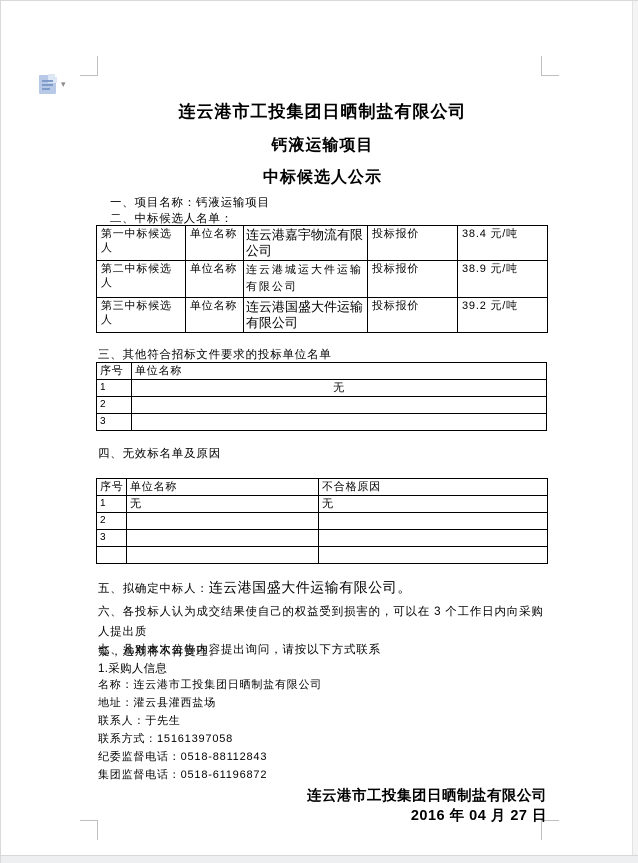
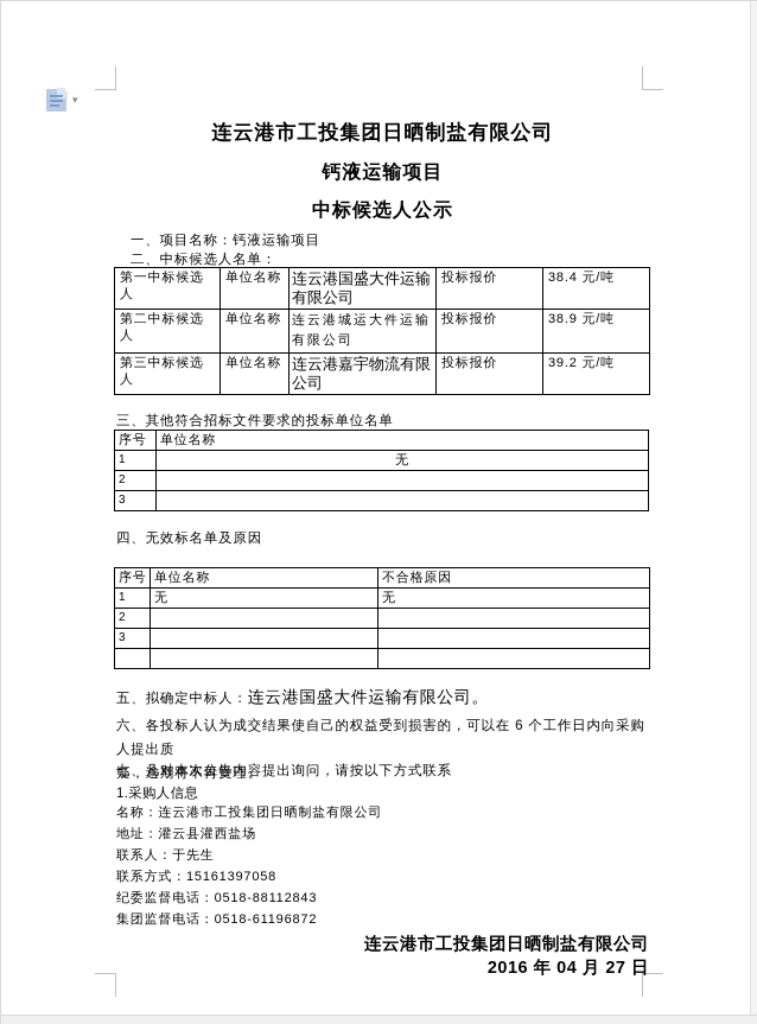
  ▾
  连云港市工投集团日晒制盐有限公司
  钙液运输项目
  中标候选人公示
  一、项目名称：钙液运输项目
  二、中标候选人名单：
- 第一中标候选人	单位名称	连云港嘉宇物流有限公司	投标报价	38.4 元/吨
+ 第一中标候选人	单位名称	连云港国盛大件运输有限公司	投标报价	38.4 元/吨
  第二中标候选人	单位名称	连云港城运大件运输有限公司	投标报价	38.9 元/吨
- 第三中标候选人	单位名称	连云港国盛大件运输有限公司	投标报价	39.2 元/吨
+ 第三中标候选人	单位名称	连云港嘉宇物流有限公司	投标报价	39.2 元/吨
  三、其他符合招标文件要求的投标单位名单
  序号	单位名称
  1	无
  2
  3
  四、无效标名单及原因
  序号	单位名称	不合格原因
  1	无	无
  2
  3
  五、拟确定中标人：连云港国盛大件运输有限公司。
- 六、各投标人认为成交结果使自己的权益受到损害的，可以在 3 个工作日内向采购人提出质
+ 六、各投标人认为成交结果使自己的权益受到损害的，可以在 6 个工作日内向采购人提出质
  疑，逾期将不再受理。
  七、凡对本次公告内容提出询问，请按以下方式联系
  1.采购人信息
  名称：连云港市工投集团日晒制盐有限公司
  地址：灌云县灌西盐场
  联系人：于先生
  联系方式：15161397058
  纪委监督电话：0518-88112843
  集团监督电话：0518-61196872
  连云港市工投集团日晒制盐有限公司
  2016 年 04 月 27 日
